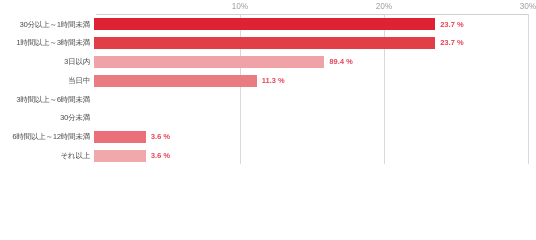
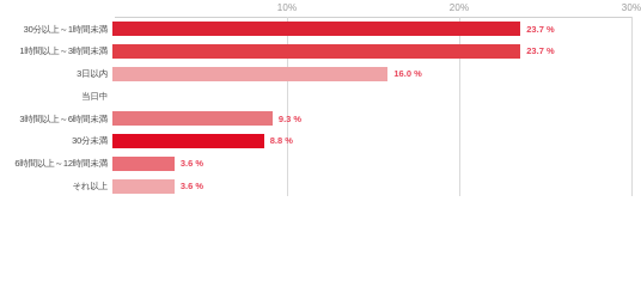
  10%
  20%
  30%
  30分以上～1時間未満
  23.7 %
  1時間以上～3時間未満
  23.7 %
  3日以内
- 89.4 %
+ 16.0 %
  当日中
- 11.3 %
  3時間以上～6時間未満
+ 9.3 %
  30分未満
+ 8.8 %
  6時間以上～12時間未満
  3.6 %
  それ以上
  3.6 %
